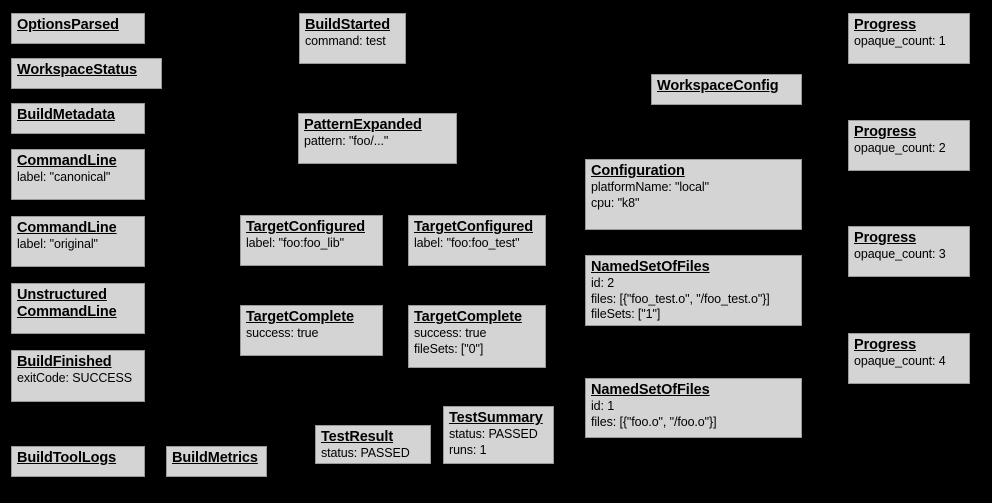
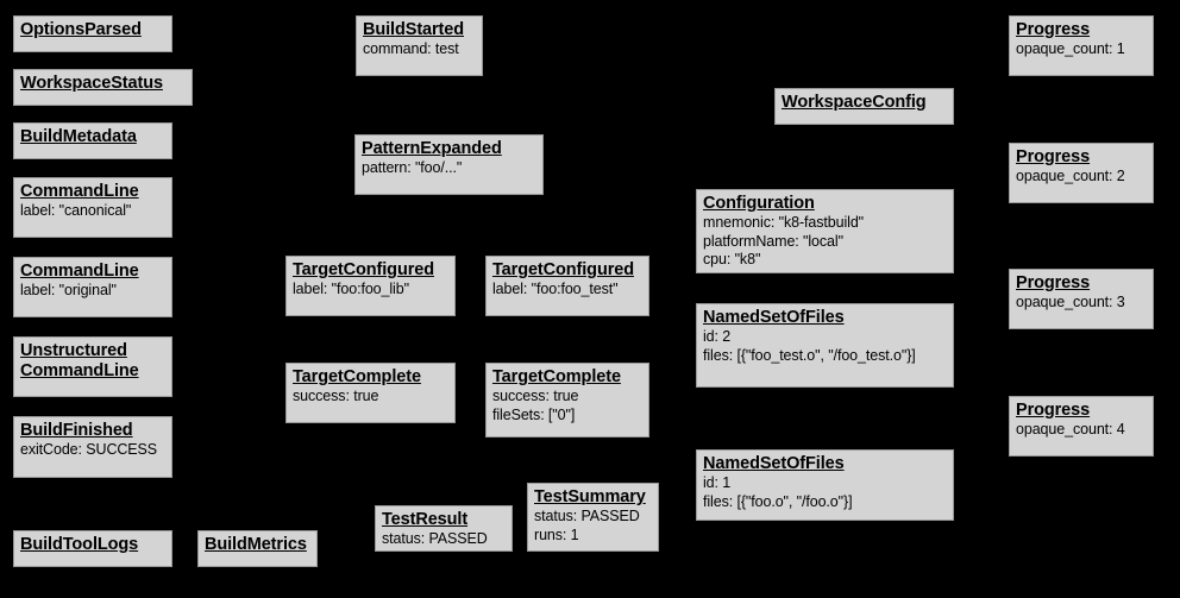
  OptionsParsed
  WorkspaceStatus
  BuildMetadata
  CommandLine
  label: "canonical"
  CommandLine
  label: "original"
  Unstructured
  CommandLine
  BuildFinished
  exitCode: SUCCESS
  BuildToolLogs
  BuildMetrics
  BuildStarted
  command: test
  PatternExpanded
  pattern: "foo/..."
  TargetConfigured
  label: "foo:foo_lib"
  TargetConfigured
  label: "foo:foo_test"
  TargetComplete
  success: true
  TargetComplete
  success: true
  fileSets: ["0"]
  TestResult
  status: PASSED
  TestSummary
  status: PASSED
  runs: 1
  WorkspaceConfig
  Configuration
+ mnemonic: "k8-fastbuild"
  platformName: "local"
  cpu: "k8"
  NamedSetOfFiles
  id: 2
  files: [{"foo_test.o", "/foo_test.o"}]
- fileSets: ["1"]
  NamedSetOfFiles
  id: 1
  files: [{"foo.o", "/foo.o"}]
  Progress
  opaque_count: 1
  Progress
  opaque_count: 2
  Progress
  opaque_count: 3
  Progress
  opaque_count: 4
